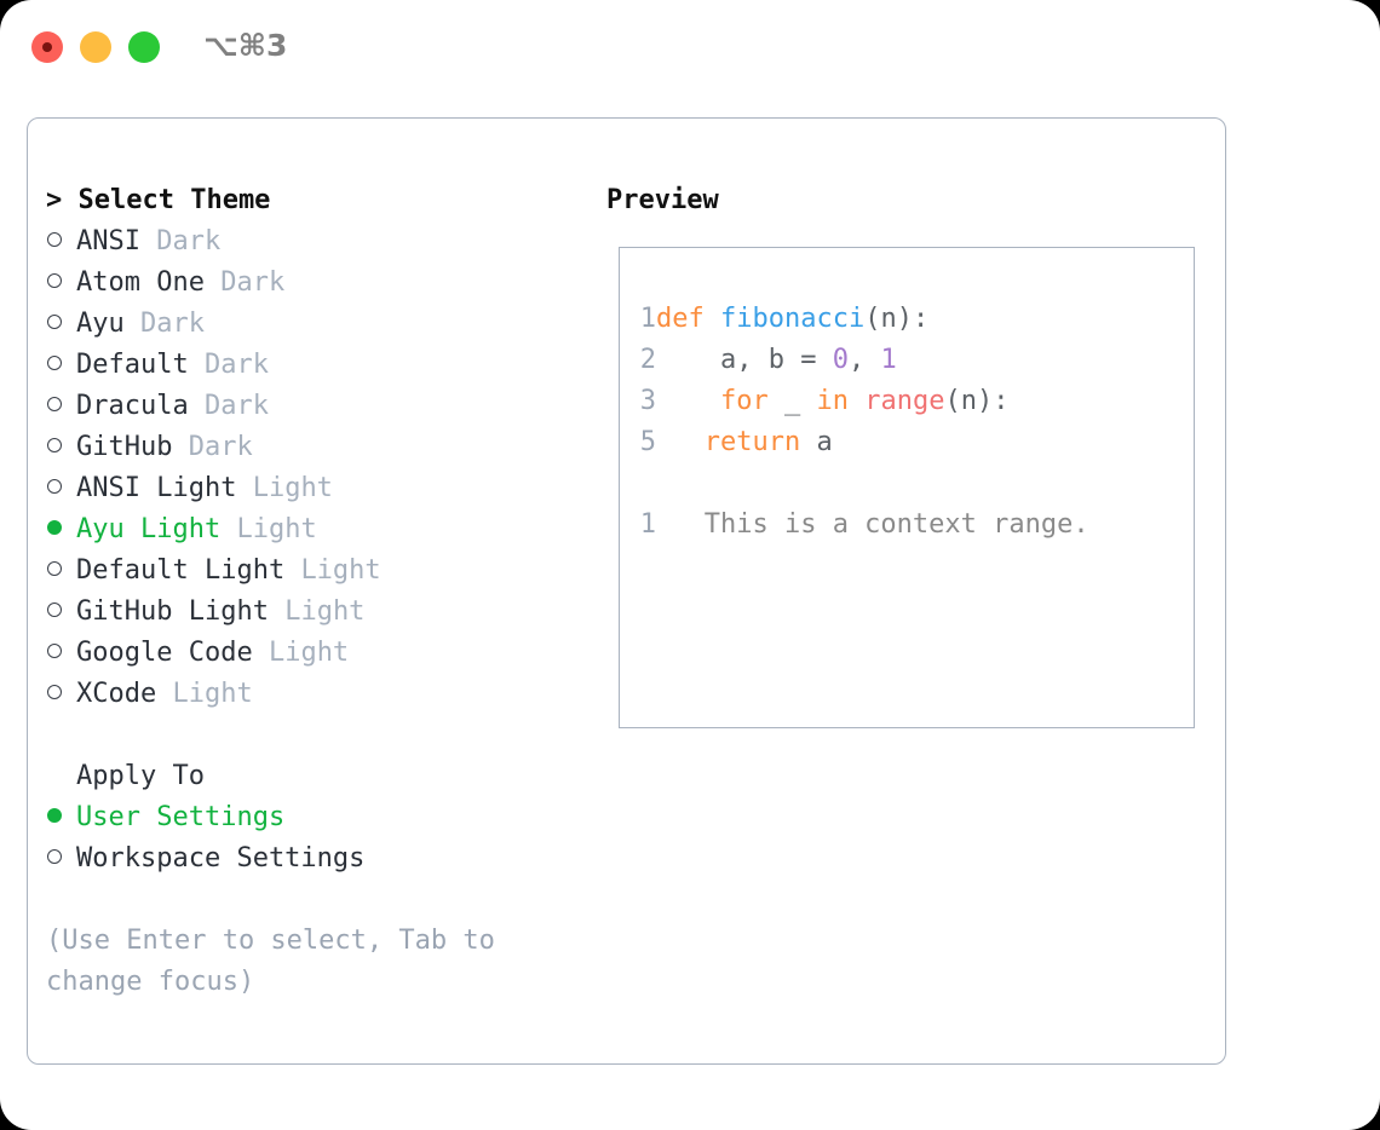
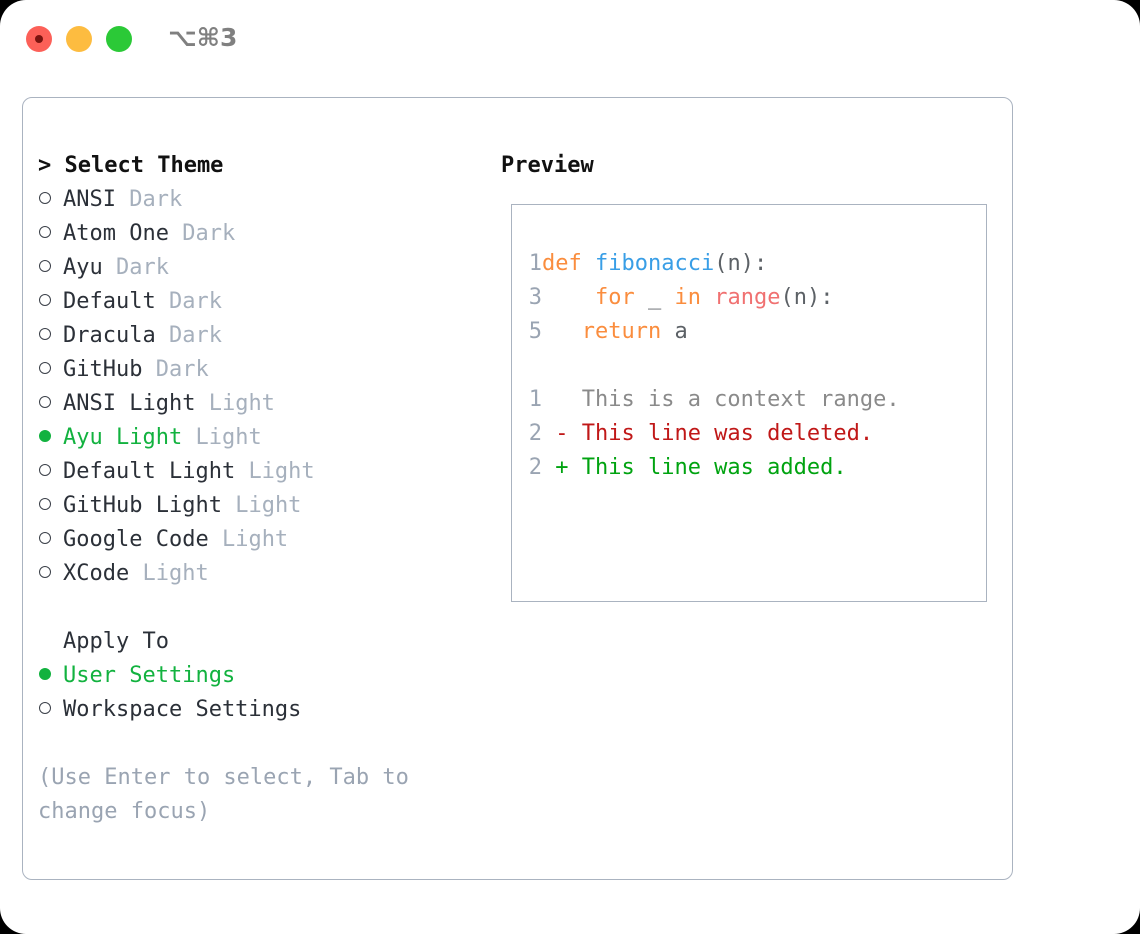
  ⌥⌘3
  > Select Theme
  ANSI
  Dark
  Atom One
  Dark
  Ayu
  Dark
  Default
  Dark
  Dracula
  Dark
  GitHub
  Dark
  ANSI Light
  Light
  Ayu Light
  Light
  Default Light
  Light
  GitHub Light
  Light
  Google Code
  Light
  XCode
  Light
  Apply To
  User Settings
  Workspace Settings
  (Use Enter to select, Tab to change focus)
  Preview
  1def fibonacci(n):
- 2 a, b = 0, 1
  3 for _ in range(n):
  5 return a
  1 This is a context range.
+ 2 - This line was deleted.
+ 2 + This line was added.
